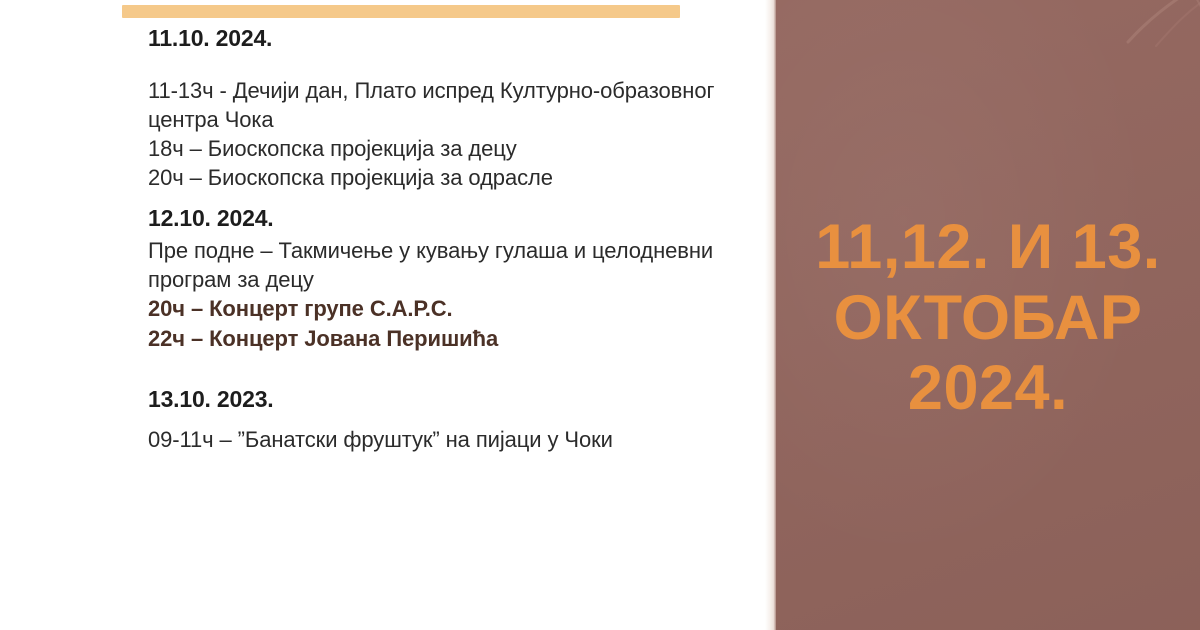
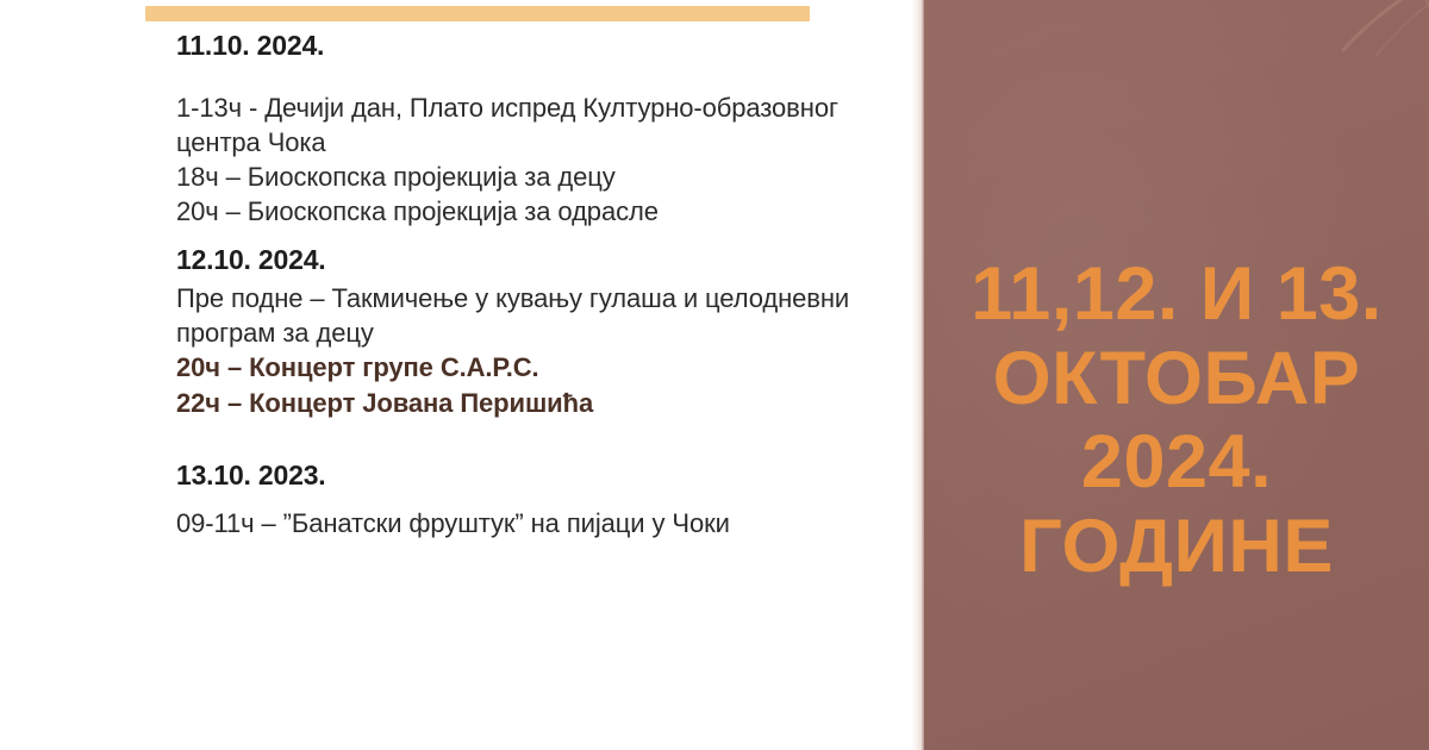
  11.10. 2024.
- 11-13ч - Дечији дан, Плато испред Културно-образовног центра Чока
+ 1-13ч - Дечији дан, Плато испред Културно-образовног центра Чока
  18ч – Биоскопска пројекција за децу
  20ч – Биоскопска пројекција за одрасле
  12.10. 2024.
  Пре подне – Такмичење у кувању гулаша и целодневни програм за децу
  20ч – Концерт групе С.А.Р.С.
  22ч – Концерт Јована Перишића
  13.10. 2023.
  09-11ч – ”Банатски фруштук” на пијаци у Чоки
  11,12. И 13.
  ОКТОБАР
  2024.
+ ГОДИНЕ
